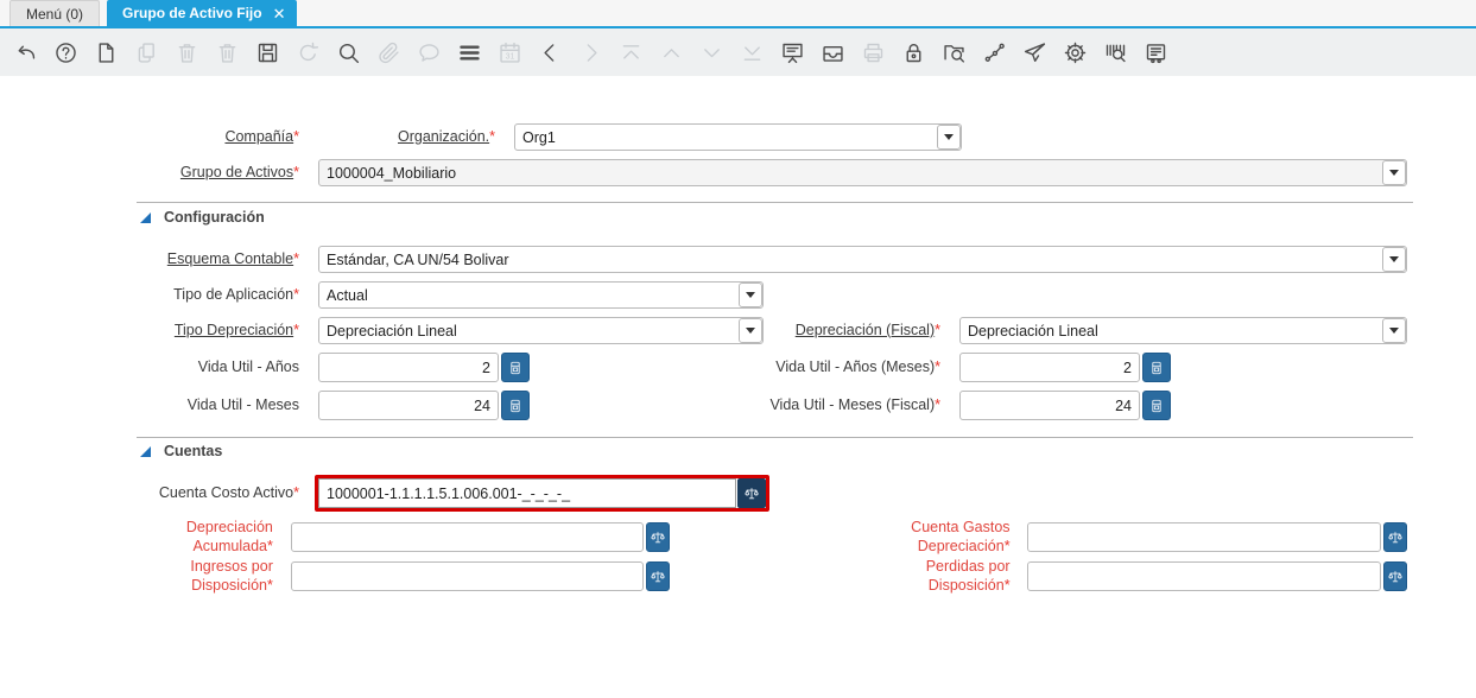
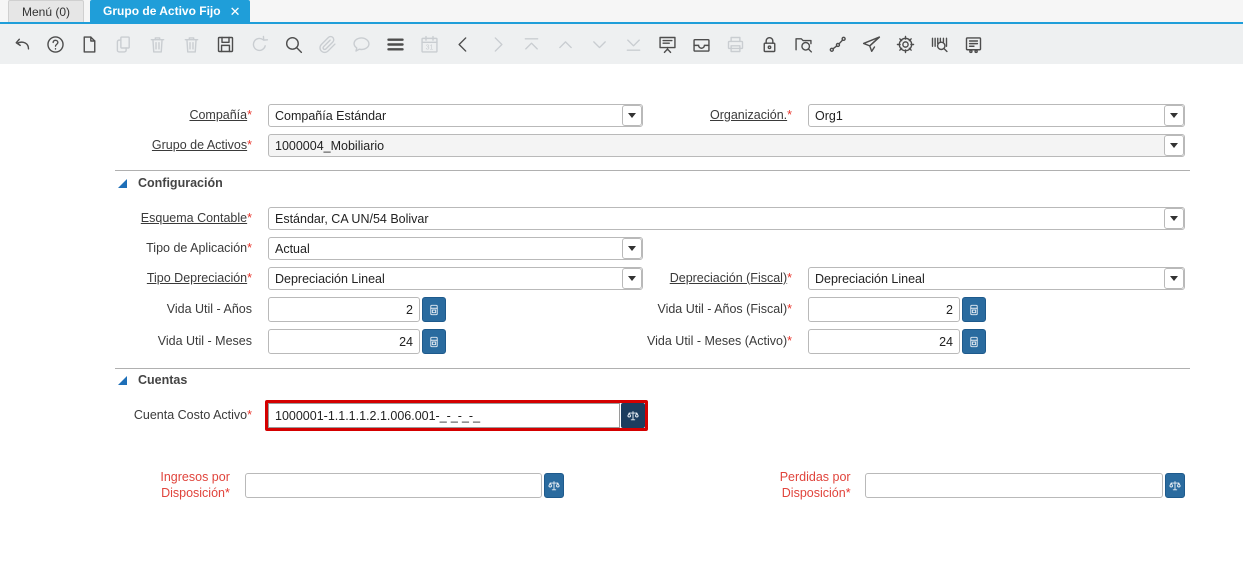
  Menú (0)
  Grupo de Activo Fijo
  ✕
  Compañía*
+ Compañía Estándar
  Organización.*
  Org1
  Grupo de Activos*
  1000004_Mobiliario
  Configuración
  Esquema Contable*
  Estándar, CA UN/54 Bolivar
  Tipo de Aplicación*
  Actual
  Tipo Depreciación*
  Depreciación Lineal
  Depreciación (Fiscal)*
  Depreciación Lineal
  Vida Util - Años
  2
- Vida Util - Años (Meses)*
+ Vida Util - Años (Fiscal)*
  2
  Vida Util - Meses
  24
- Vida Util - Meses (Fiscal)*
+ Vida Util - Meses (Activo)*
  24
  Cuentas
  Cuenta Costo Activo*
- 1000001-1.1.1.1.5.1.006.001-_-_-_-_
+ 1000001-1.1.1.1.2.1.006.001-_-_-_-_
- Depreciación Acumulada*
- Cuenta Gastos Depreciación*
  Ingresos por Disposición*
  Perdidas por Disposición*
